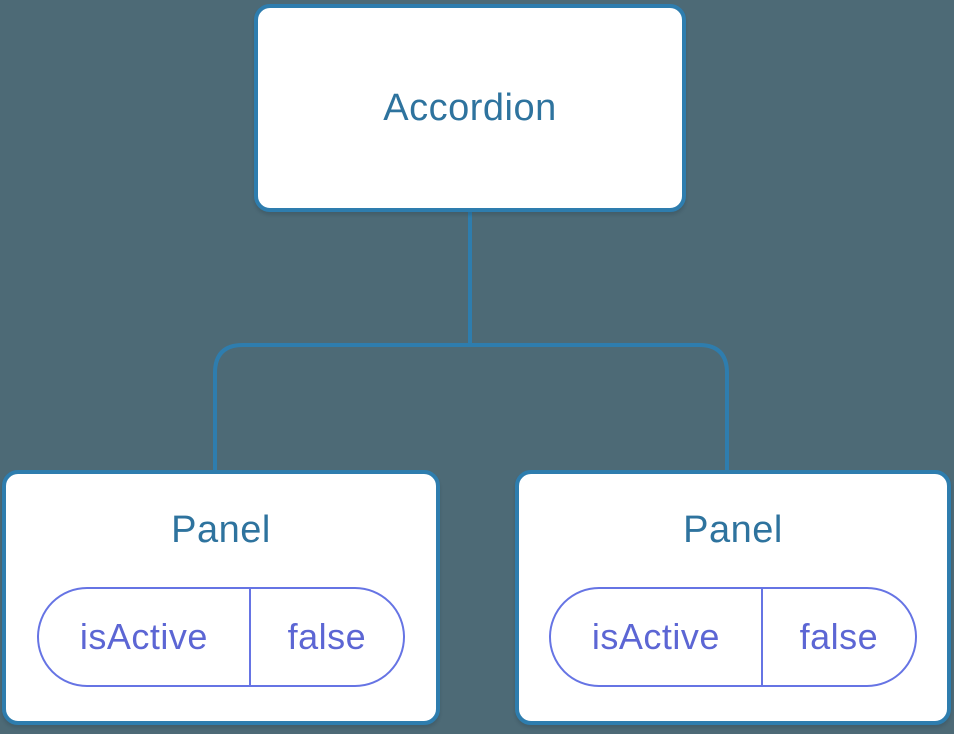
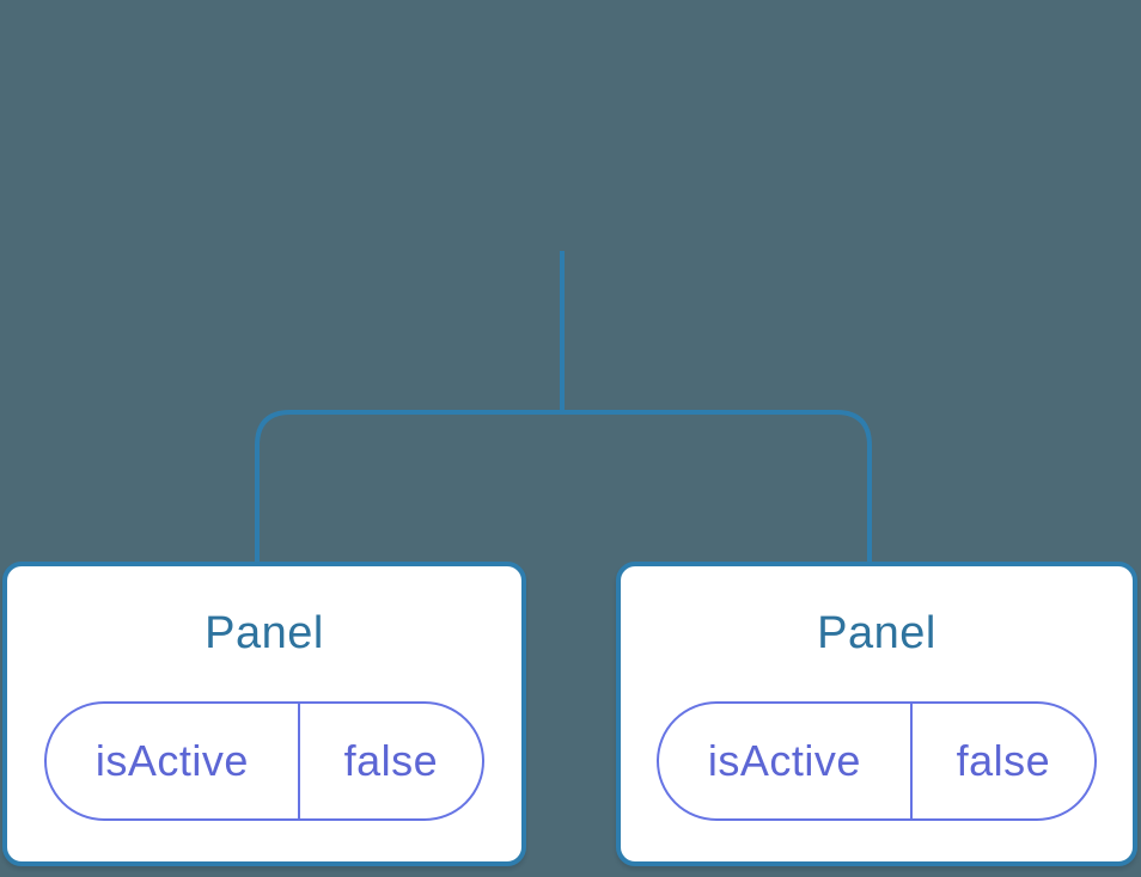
- Accordion
  Panel
  isActive
  false
  Panel
  isActive
  false
